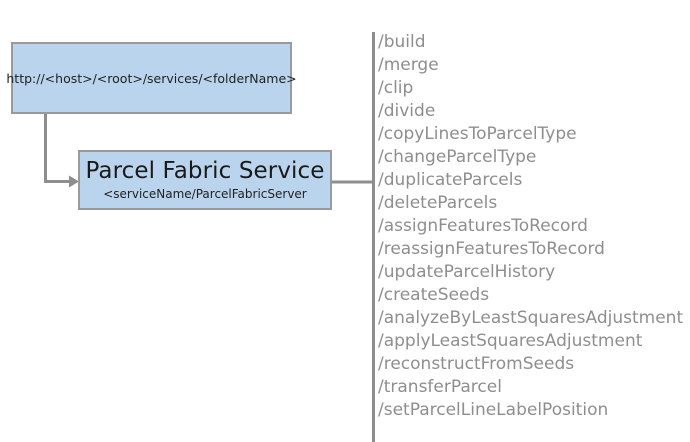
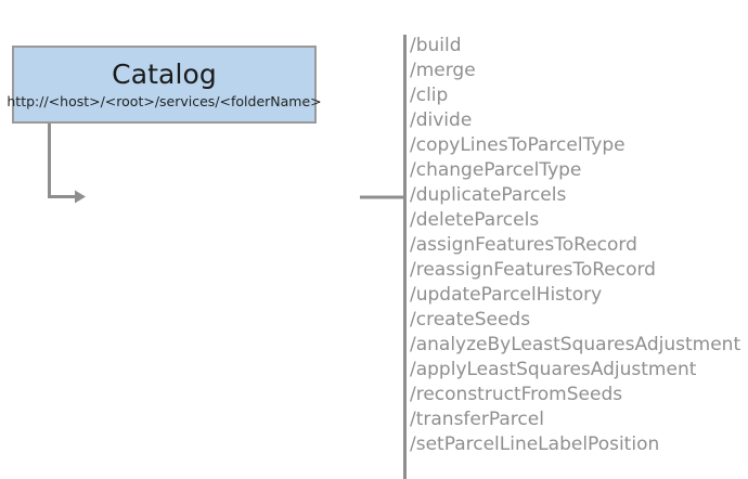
+ Catalog
  http://<host>/<root>/services/<folderName>
- Parcel Fabric Service
- <serviceName/ParcelFabricServer
  /build
  /merge
  /clip
  /divide
  /copyLinesToParcelType
  /changeParcelType
  /duplicateParcels
  /deleteParcels
  /assignFeaturesToRecord
  /reassignFeaturesToRecord
  /updateParcelHistory
  /createSeeds
  /analyzeByLeastSquaresAdjustment
  /applyLeastSquaresAdjustment
  /reconstructFromSeeds
  /transferParcel
  /setParcelLineLabelPosition
